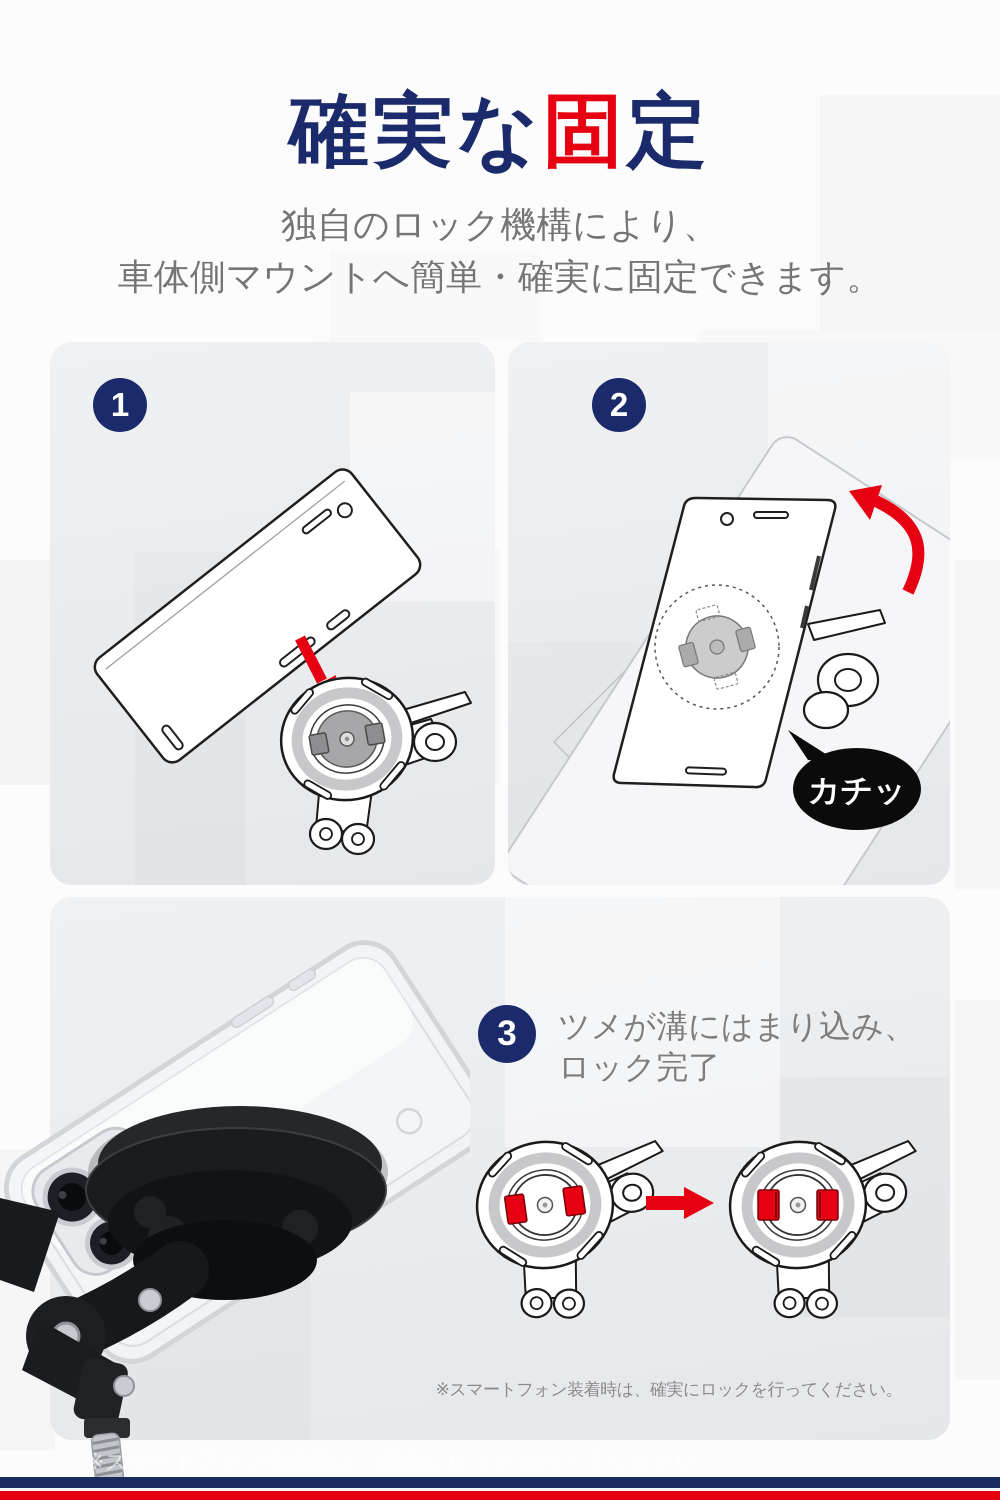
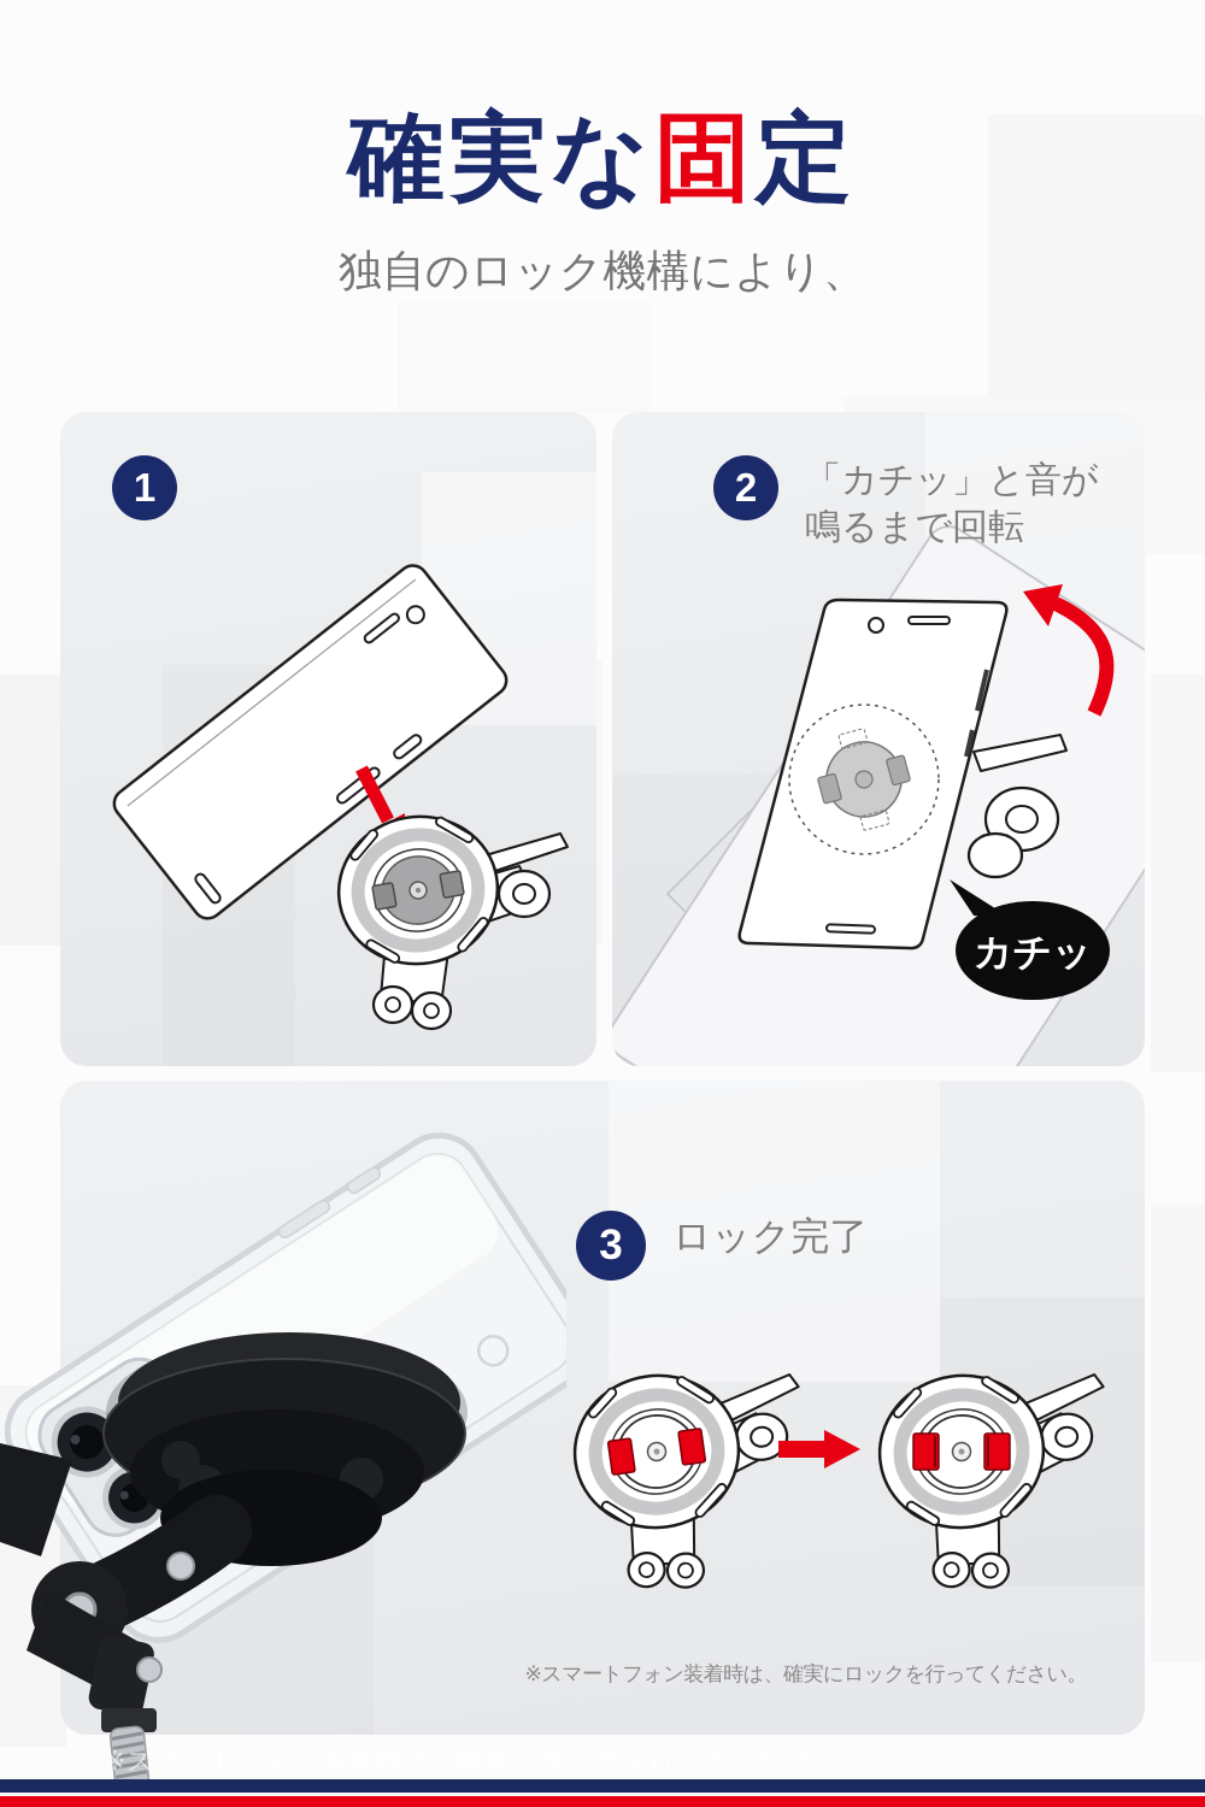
  確実な固定
  独自のロック機構により、
- 車体側マウントへ簡単・確実に固定できます。
  1
  カチッ
  2
+ 「カチッ」と音が
+ 鳴るまで回転
  3
- ツメが溝にはまり込み、
  ロック完了
  ※スマートフォン装着時は、確実にロックを行ってください。
  ※スマートフォン装着時は、確実にロックを行ってください。
